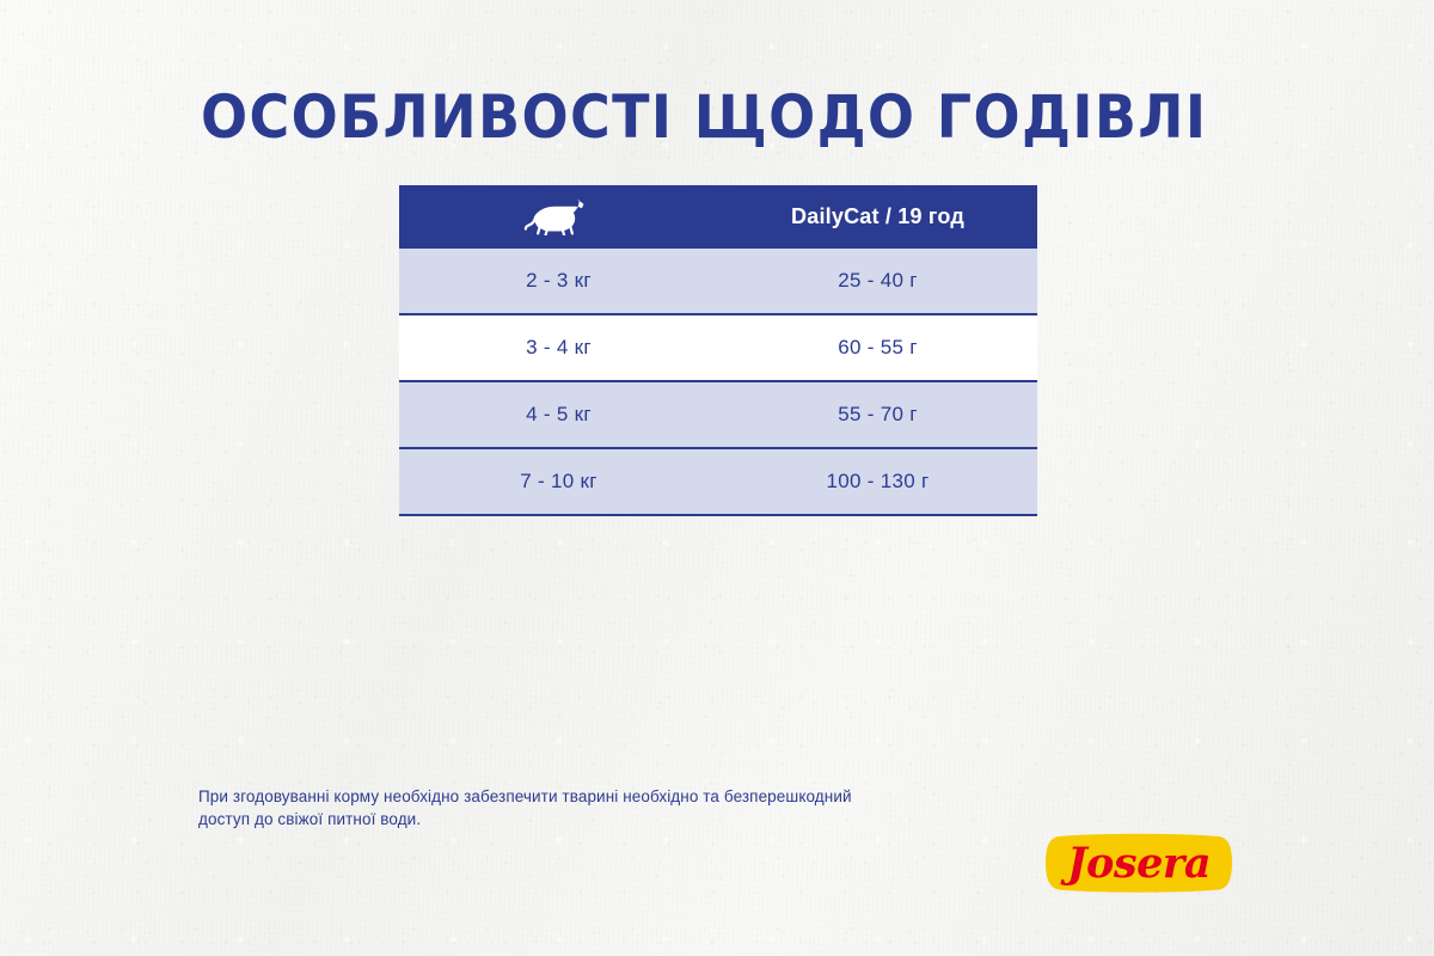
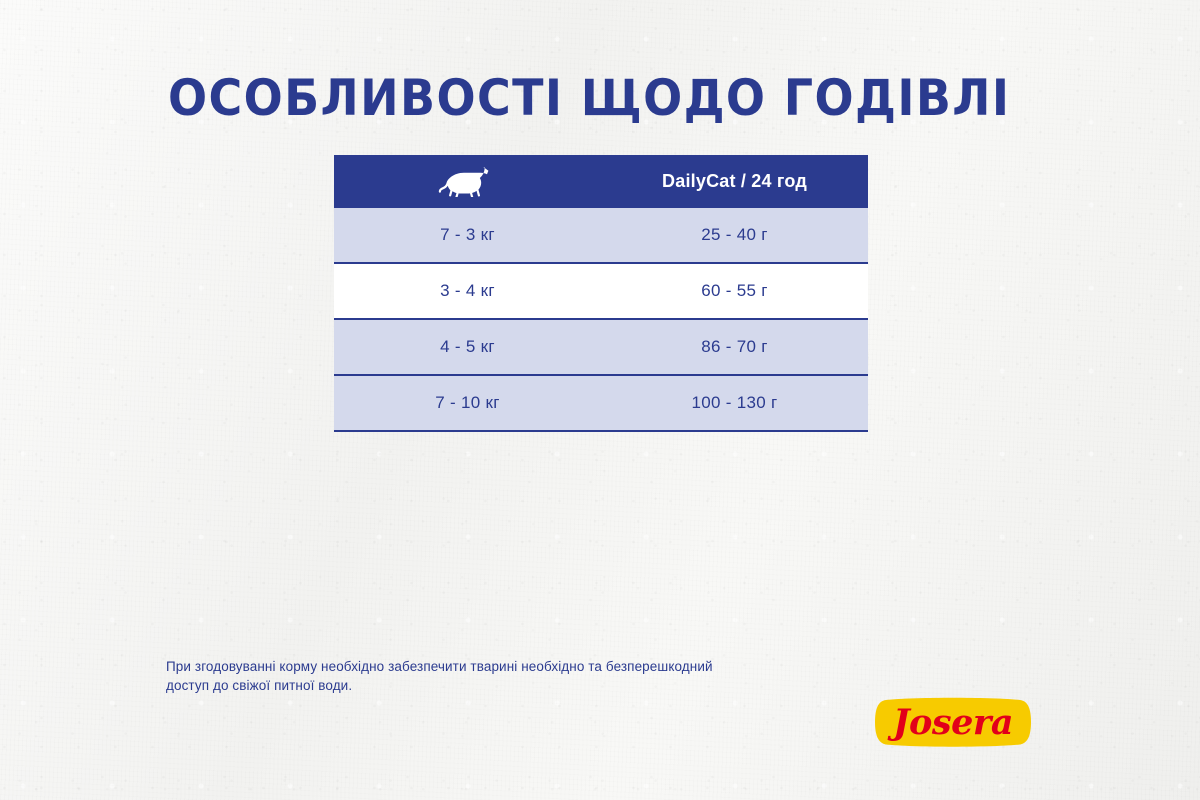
  ОСОБЛИВОСТІ ЩОДО ГОДІВЛІ
- 	DailyCat / 19 год
+ 	DailyCat / 24 год
- 2 - 3 кг	25 - 40 г
+ 7 - 3 кг	25 - 40 г
  3 - 4 кг	60 - 55 г
- 4 - 5 кг	55 - 70 г
+ 4 - 5 кг	86 - 70 г
  7 - 10 кг	100 - 130 г
  При згодовуванні корму необхідно забезпечити тварині необхідно та безперешкодний доступ до свіжої питної води.
  Josera
